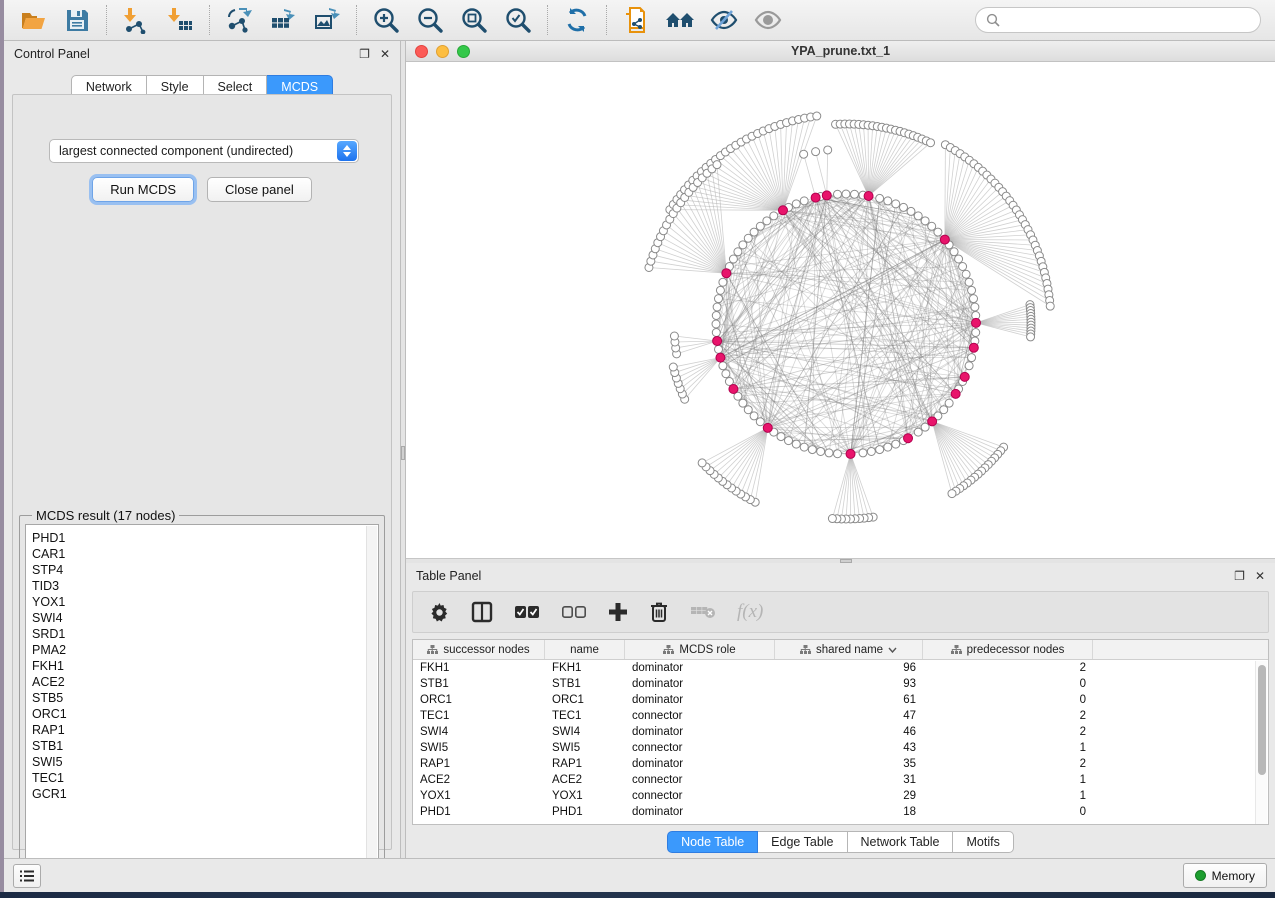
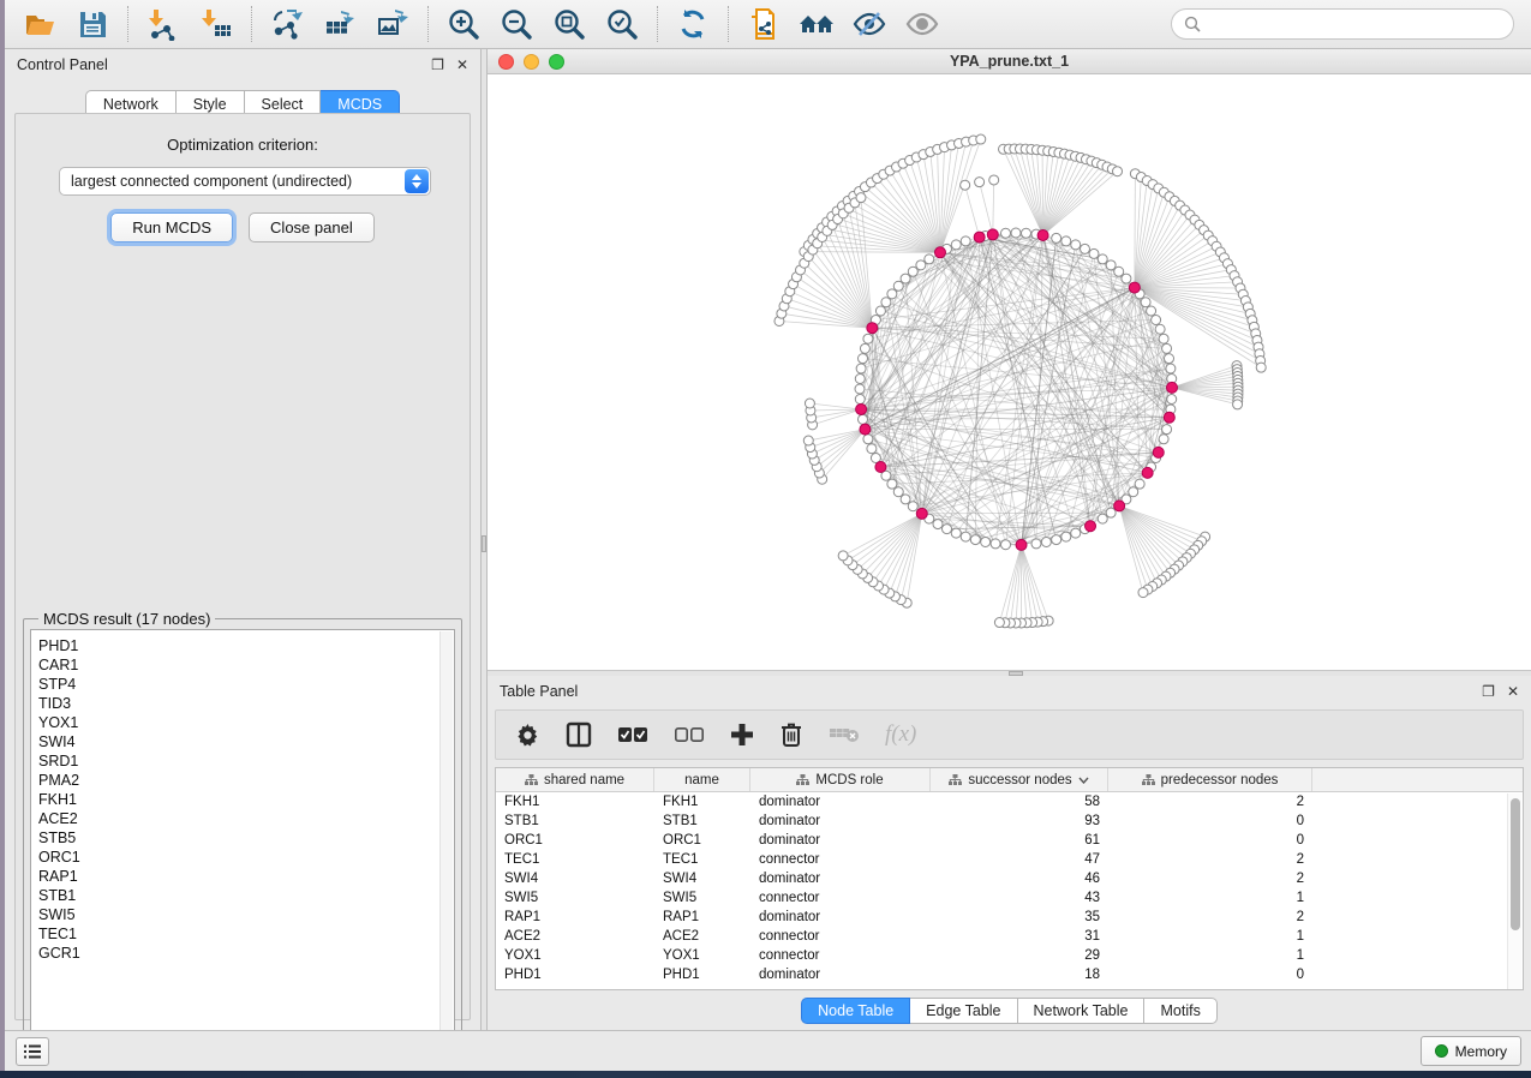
  Control Panel
  ❐
  ✕
  Network
  Style
  Select
  MCDS
+ Optimization criterion:
  largest connected component (undirected)
  Run MCDS
  Close panel
  MCDS result (17 nodes)
  PHD1
  CAR1
  STP4
  TID3
  YOX1
  SWI4
  SRD1
  PMA2
  FKH1
  ACE2
  STB5
  ORC1
  RAP1
  STB1
  SWI5
  TEC1
  GCR1
  YPA_prune.txt_1
  Table Panel
  ❐
  ✕
  f(x)
- successor nodes
+ shared name
  name
  MCDS role
- shared name
+ successor nodes
  predecessor nodes
  FKH1
  FKH1
  dominator
- 96
+ 58
  2
  STB1
  STB1
  dominator
  93
  0
  ORC1
  ORC1
  dominator
  61
  0
  TEC1
  TEC1
  connector
  47
  2
  SWI4
  SWI4
  dominator
  46
  2
  SWI5
  SWI5
  connector
  43
  1
  RAP1
  RAP1
  dominator
  35
  2
  ACE2
  ACE2
  connector
  31
  1
  YOX1
  YOX1
  connector
  29
  1
  PHD1
  PHD1
  dominator
  18
  0
  Node Table
  Edge Table
  Network Table
  Motifs
  Memory
